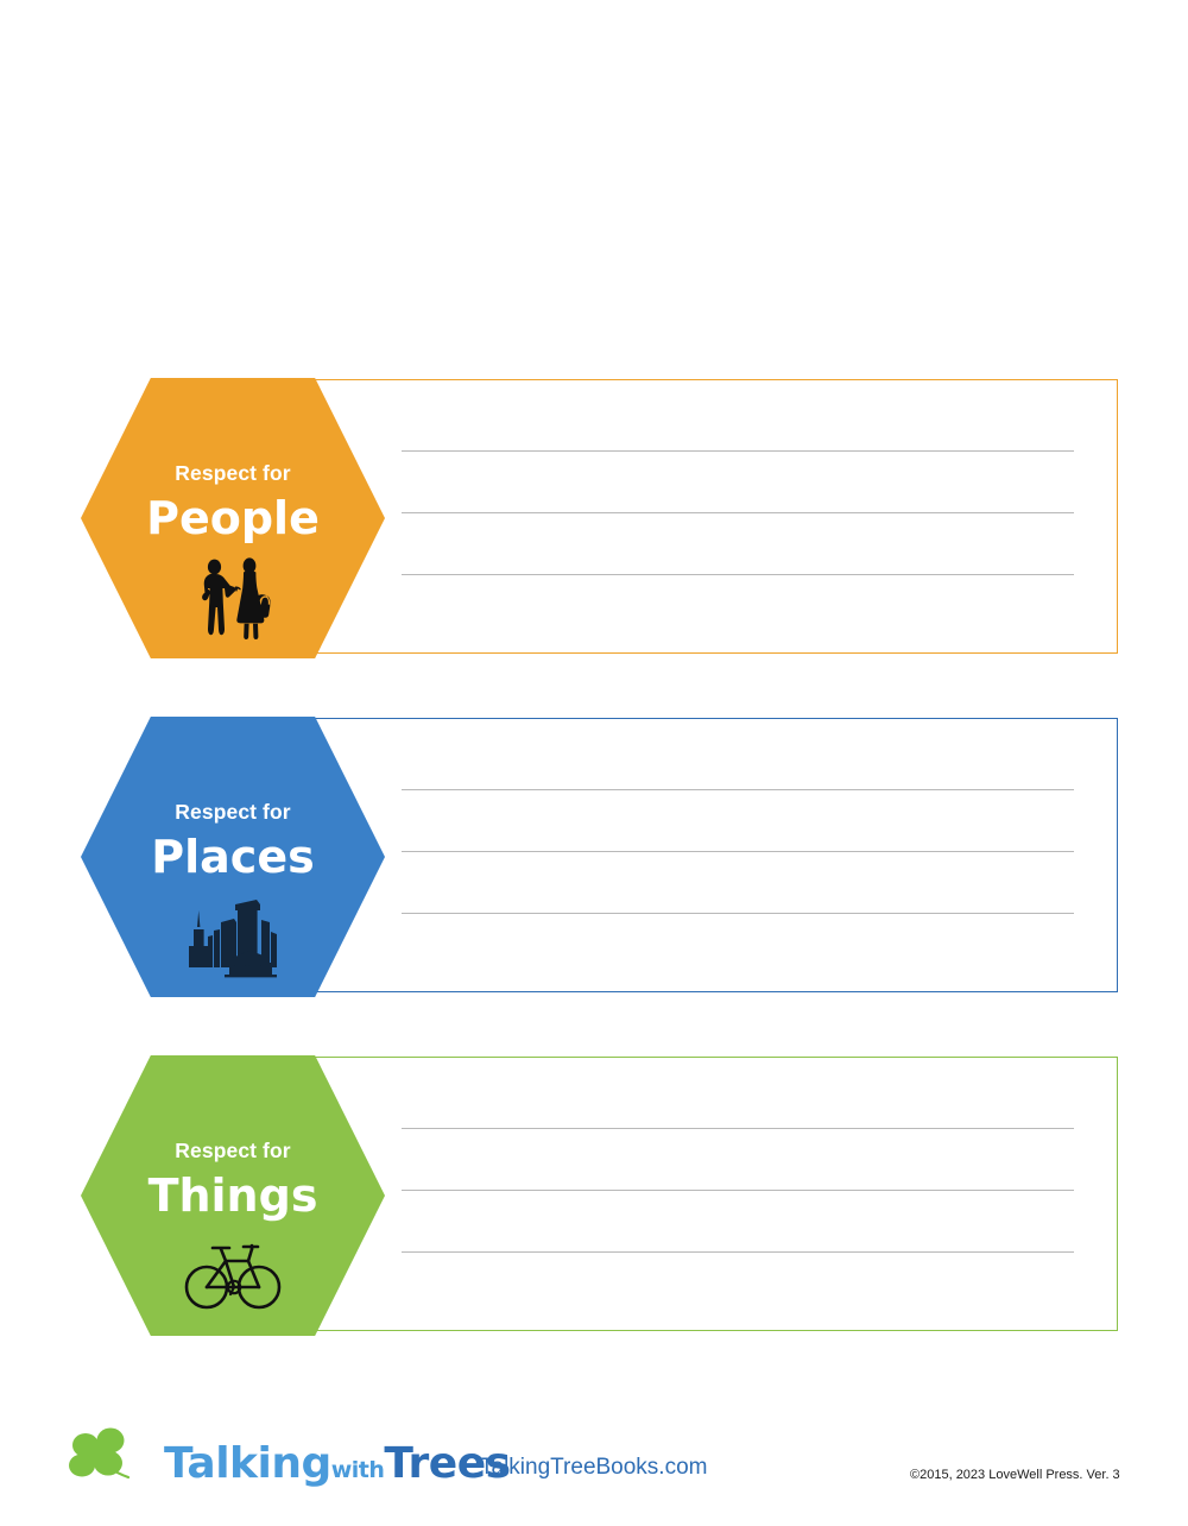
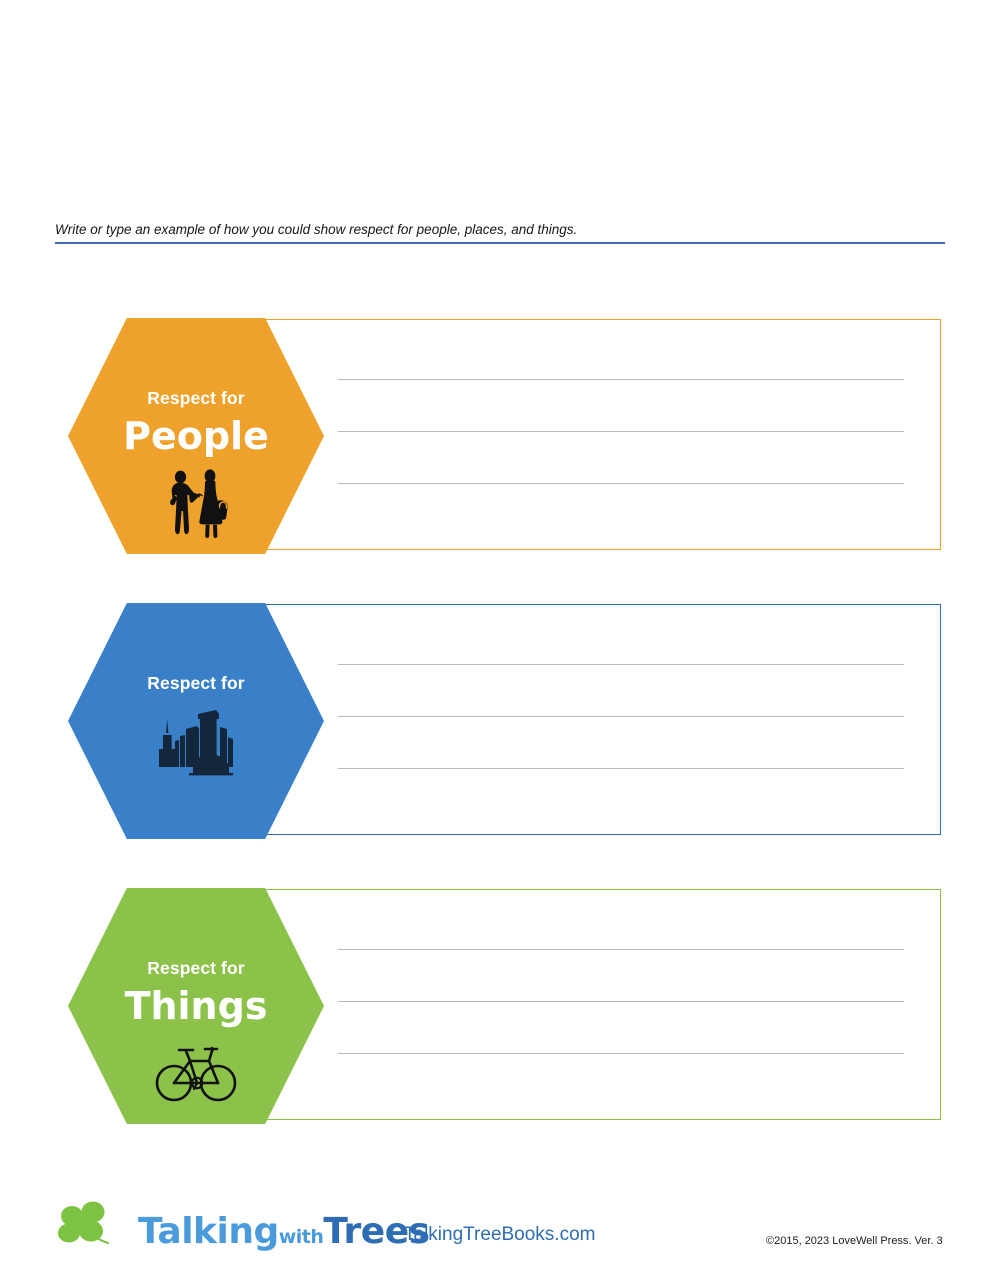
+ Write or type an example of how you could show respect for people, places, and things.
  Respect for
  People
  Respect for
- Places
  Respect for
  Things
  TalkingwithTrees
  TalkingTreeBooks.com
  ©2015, 2023 LoveWell Press. Ver. 3
